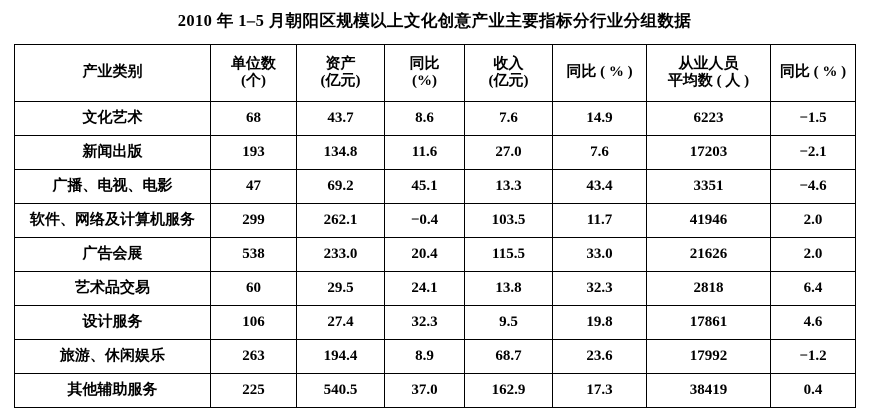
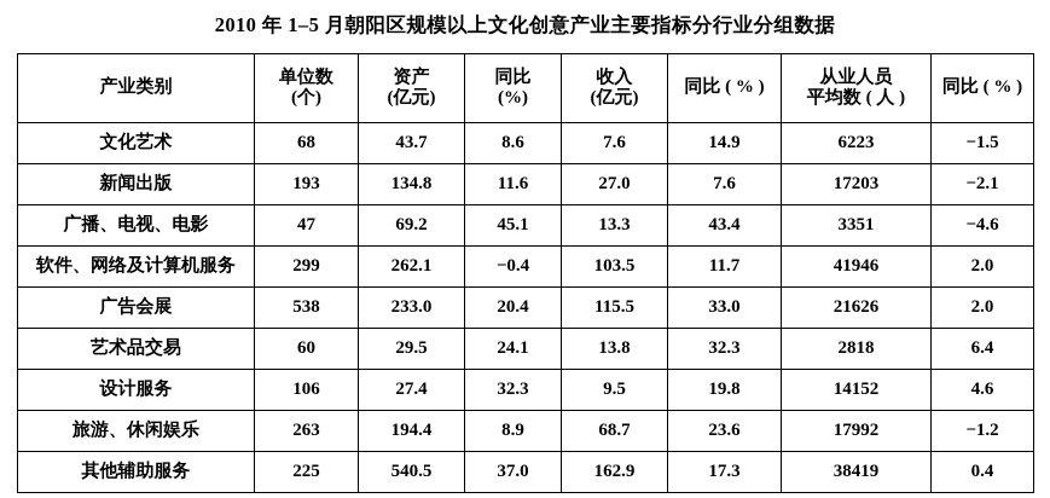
  2010 年 1–5 月朝阳区规模以上文化创意产业主要指标分行业分组数据
  产业类别	单位数 (个)	资产 (亿元)	同比 (%)	收入 (亿元)	同比 ( % )	从业人员 平均数 ( 人 )	同比 ( % )
  文化艺术	68	43.7	8.6	7.6	14.9	6223	−1.5
  新闻出版	193	134.8	11.6	27.0	7.6	17203	−2.1
  广播、电视、电影	47	69.2	45.1	13.3	43.4	3351	−4.6
  软件、网络及计算机服务	299	262.1	−0.4	103.5	11.7	41946	2.0
  广告会展	538	233.0	20.4	115.5	33.0	21626	2.0
  艺术品交易	60	29.5	24.1	13.8	32.3	2818	6.4
- 设计服务	106	27.4	32.3	9.5	19.8	17861	4.6
+ 设计服务	106	27.4	32.3	9.5	19.8	14152	4.6
  旅游、休闲娱乐	263	194.4	8.9	68.7	23.6	17992	−1.2
  其他辅助服务	225	540.5	37.0	162.9	17.3	38419	0.4
